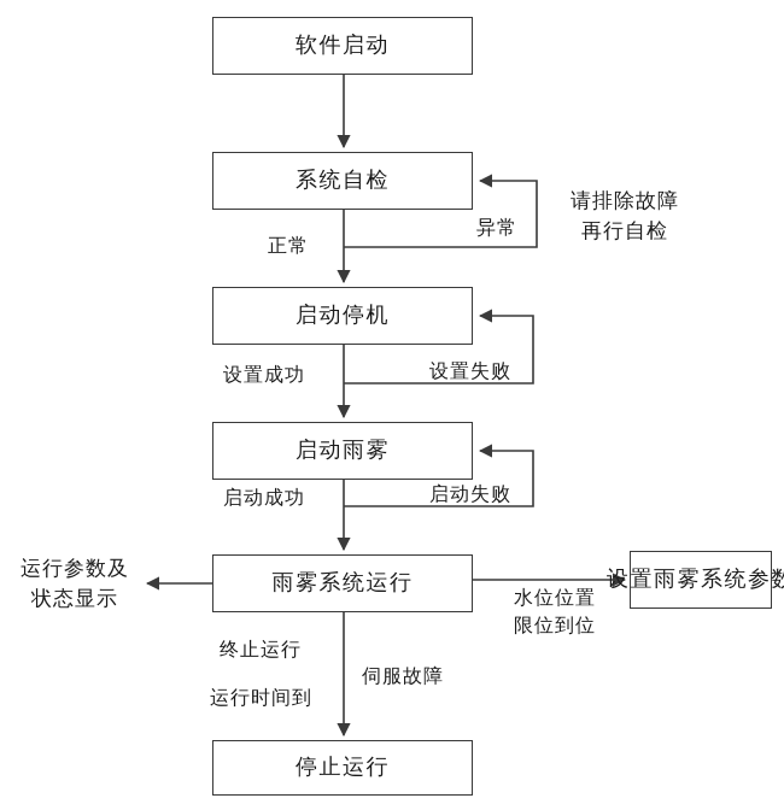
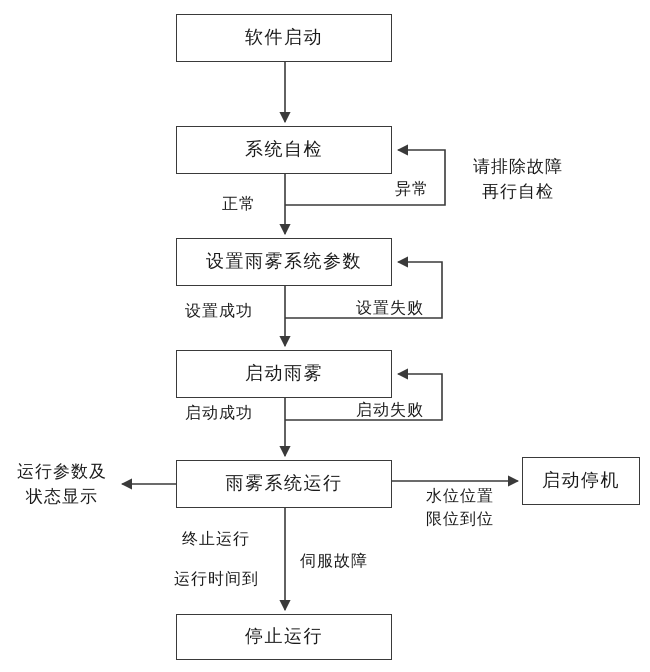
  软件启动
  系统自检
- 启动停机
+ 设置雨雾系统参数
  启动雨雾
  雨雾系统运行
- 设置雨雾系统参数
+ 启动停机
  停止运行
  正常
  异常
  设置成功
  设置失败
  启动成功
  启动失败
  终止运行
  伺服故障
  运行时间到
  运行参数及
  状态显示
  水位位置
  限位到位
  请排除故障
  再行自检
